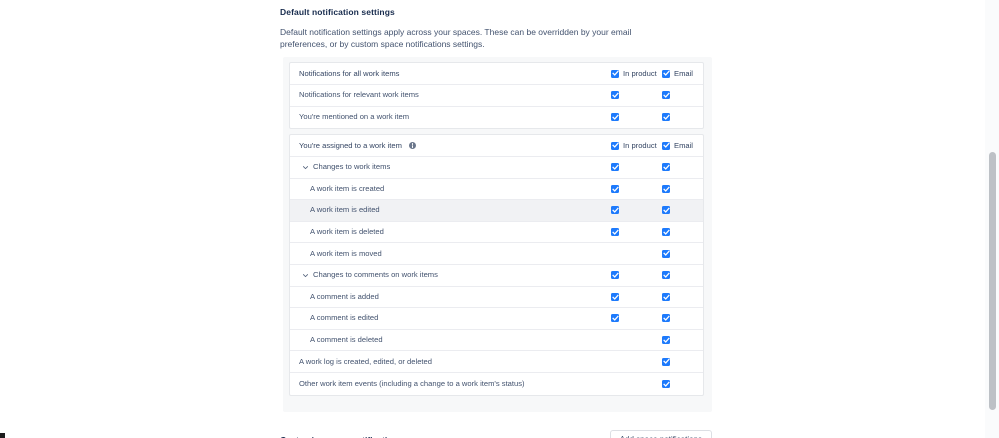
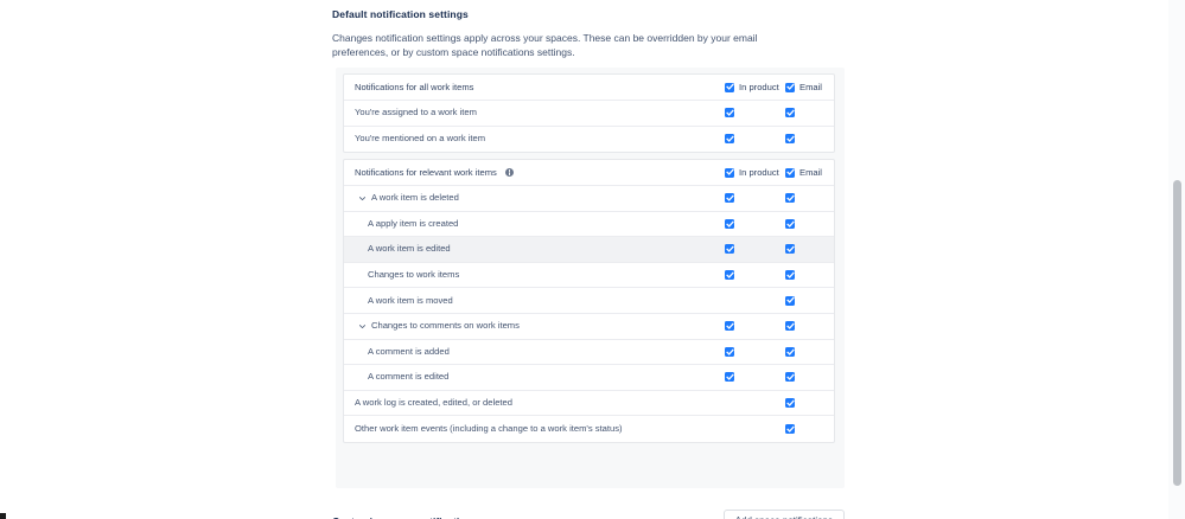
  Default notification settings
- Default notification settings apply across your spaces. These can be overridden by your email preferences, or by custom space notifications settings.
+ Changes notification settings apply across your spaces. These can be overridden by your email preferences, or by custom space notifications settings.
  Notifications for all work items
  In product
  Email
- Notifications for relevant work items
+ You're assigned to a work item
  You're mentioned on a work item
- You're assigned to a work item
+ Notifications for relevant work items
  In product
  Email
- Changes to work items
+ A work item is deleted
- A work item is created
+ A apply item is created
  A work item is edited
- A work item is deleted
+ Changes to work items
  A work item is moved
  Changes to comments on work items
  A comment is added
  A comment is edited
- A comment is deleted
  A work log is created, edited, or deleted
  Other work item events (including a change to a work item's status)
